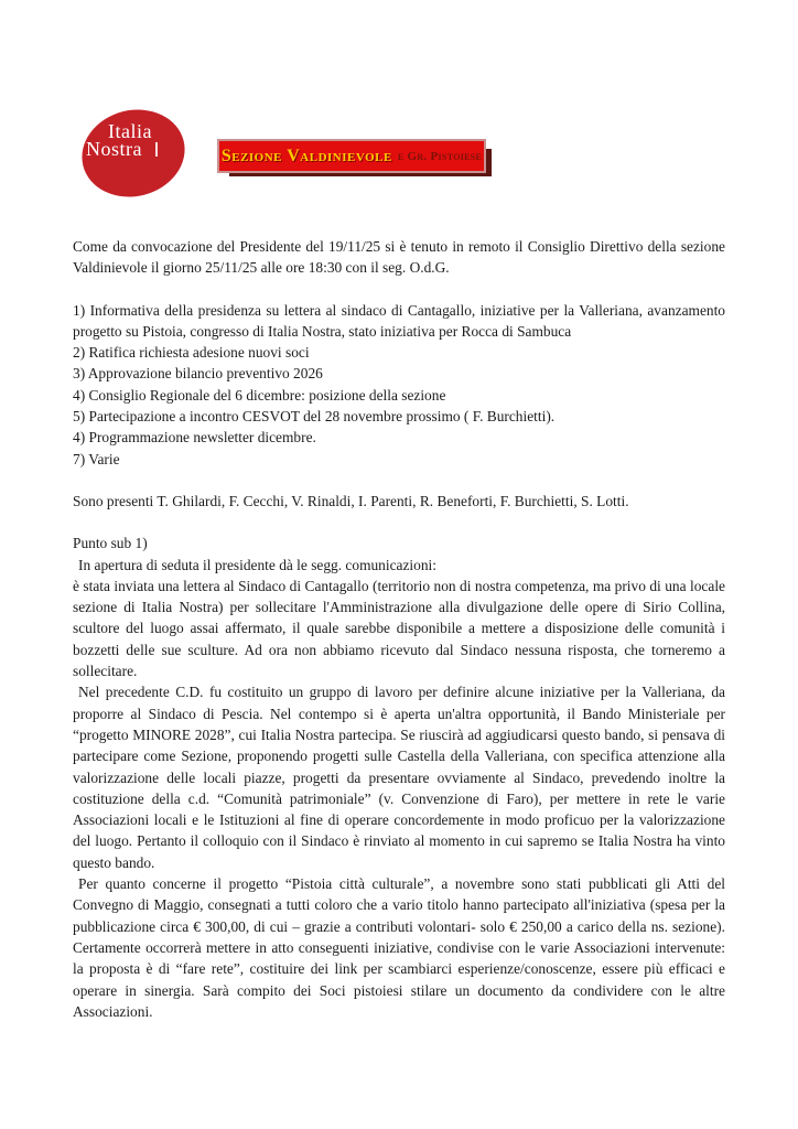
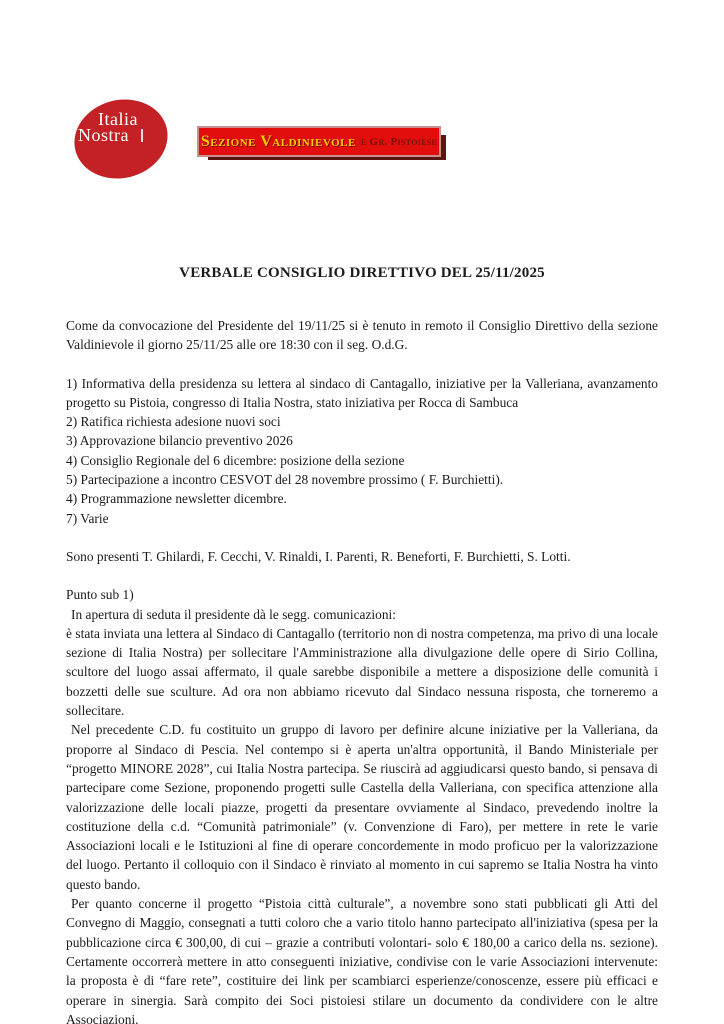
  Italia
  Nostra
  Sezione Valdinievole
  e Gr. Pistoiese
+ VERBALE CONSIGLIO DIRETTIVO DEL 25/11/2025
  Come da convocazione del Presidente del 19/11/25 si è tenuto in remoto il Consiglio Direttivo della sezione Valdinievole il giorno 25/11/25 alle ore 18:30 con il seg. O.d.G.
  1) Informativa della presidenza su lettera al sindaco di Cantagallo, iniziative per la Valleriana, avanzamento progetto su Pistoia, congresso di Italia Nostra, stato iniziativa per Rocca di Sambuca
  2) Ratifica richiesta adesione nuovi soci
  3) Approvazione bilancio preventivo 2026
  4) Consiglio Regionale del 6 dicembre: posizione della sezione
  5) Partecipazione a incontro CESVOT del 28 novembre prossimo ( F. Burchietti).
  4) Programmazione newsletter dicembre.
  7) Varie
  Sono presenti T. Ghilardi, F. Cecchi, V. Rinaldi, I. Parenti, R. Beneforti, F. Burchietti, S. Lotti.
  Punto sub 1)
  In apertura di seduta il presidente dà le segg. comunicazioni:
  è stata inviata una lettera al Sindaco di Cantagallo (territorio non di nostra competenza, ma privo di una locale sezione di Italia Nostra) per sollecitare l'Amministrazione alla divulgazione delle opere di Sirio Collina, scultore del luogo assai affermato, il quale sarebbe disponibile a mettere a disposizione delle comunità i bozzetti delle sue sculture. Ad ora non abbiamo ricevuto dal Sindaco nessuna risposta, che torneremo a sollecitare.
  Nel precedente C.D. fu costituito un gruppo di lavoro per definire alcune iniziative per la Valleriana, da proporre al Sindaco di Pescia. Nel contempo si è aperta un'altra opportunità, il Bando Ministeriale per “progetto MINORE 2028”, cui Italia Nostra partecipa. Se riuscirà ad aggiudicarsi questo bando, si pensava di partecipare come Sezione, proponendo progetti sulle Castella della Valleriana, con specifica attenzione alla valorizzazione delle locali piazze, progetti da presentare ovviamente al Sindaco, prevedendo inoltre la costituzione della c.d. “Comunità patrimoniale” (v. Convenzione di Faro), per mettere in rete le varie Associazioni locali e le Istituzioni al fine di operare concordemente in modo proficuo per la valorizzazione del luogo. Pertanto il colloquio con il Sindaco è rinviato al momento in cui sapremo se Italia Nostra ha vinto questo bando.
- Per quanto concerne il progetto “Pistoia città culturale”, a novembre sono stati pubblicati gli Atti del Convegno di Maggio, consegnati a tutti coloro che a vario titolo hanno partecipato all'iniziativa (spesa per la pubblicazione circa € 300,00, di cui – grazie a contributi volontari- solo € 250,00 a carico della ns. sezione). Certamente occorrerà mettere in atto conseguenti iniziative, condivise con le varie Associazioni intervenute: la proposta è di “fare rete”, costituire dei link per scambiarci esperienze/conoscenze, essere più efficaci e operare in sinergia. Sarà compito dei Soci pistoiesi stilare un documento da condividere con le altre Associazioni.
+ Per quanto concerne il progetto “Pistoia città culturale”, a novembre sono stati pubblicati gli Atti del Convegno di Maggio, consegnati a tutti coloro che a vario titolo hanno partecipato all'iniziativa (spesa per la pubblicazione circa € 300,00, di cui – grazie a contributi volontari- solo € 180,00 a carico della ns. sezione). Certamente occorrerà mettere in atto conseguenti iniziative, condivise con le varie Associazioni intervenute: la proposta è di “fare rete”, costituire dei link per scambiarci esperienze/conoscenze, essere più efficaci e operare in sinergia. Sarà compito dei Soci pistoiesi stilare un documento da condividere con le altre Associazioni.
